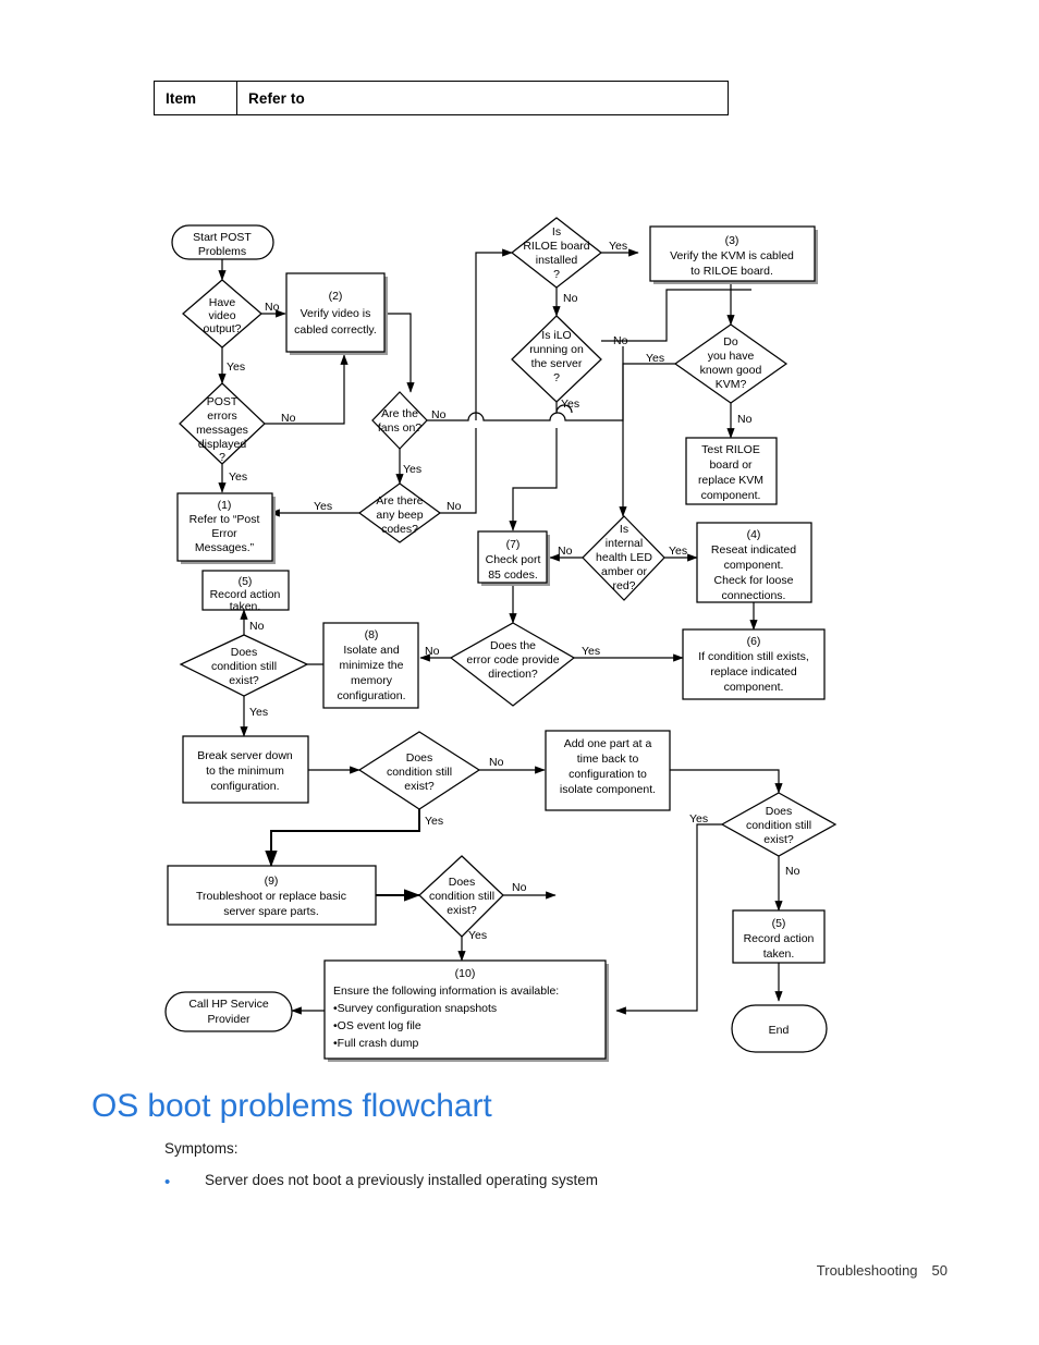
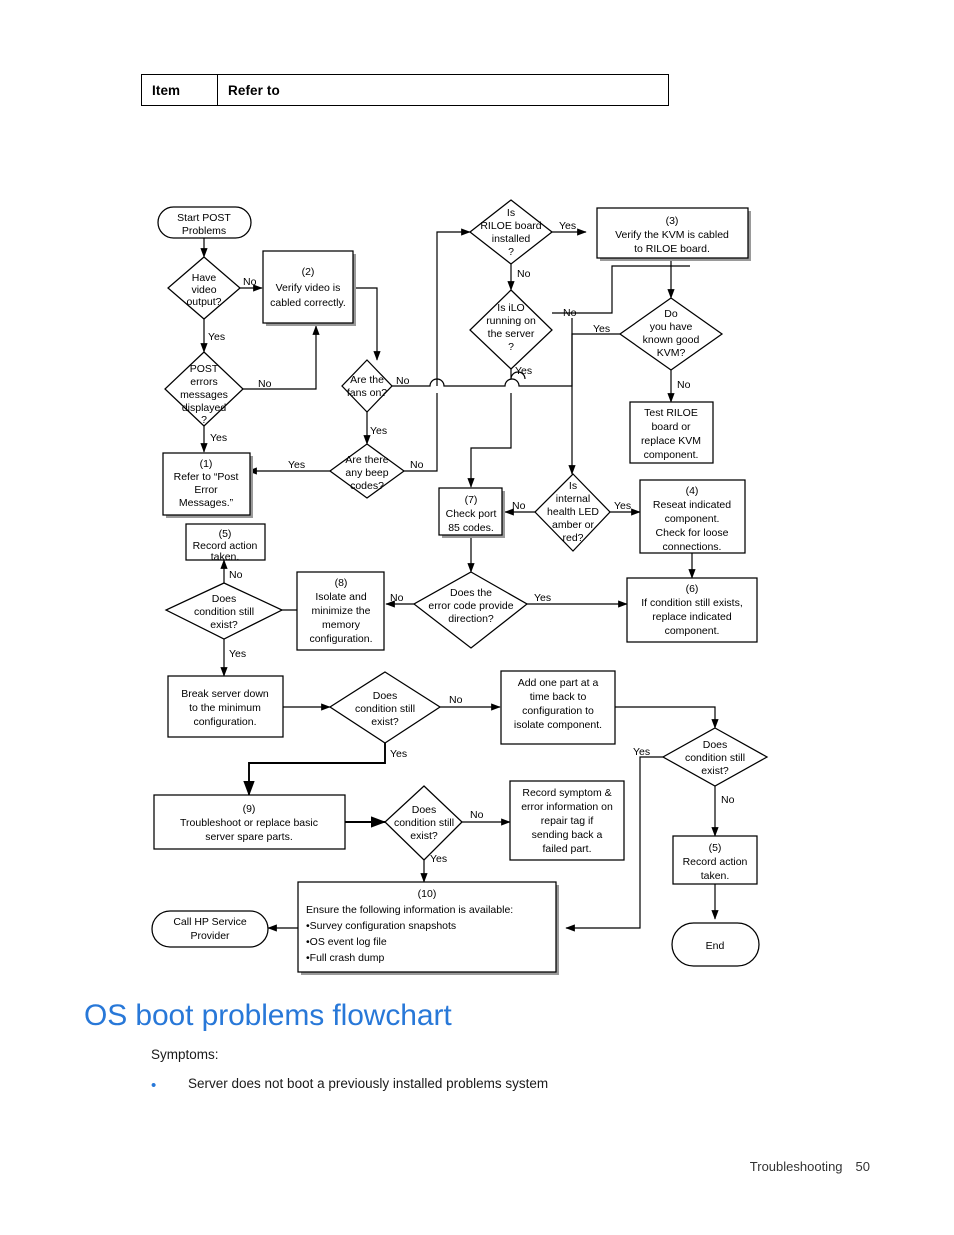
  Item
  Refer to
  Start POST
  Problems
  Have
  video
  output?
  No
  Yes
  (2)
  Verify video is
  cabled correctly.
  POST
  errors
  messages
  displayed
  ?
  No
  Yes
  (1)
  Refer to “Post
  Error
  Messages.”
  (5)
  Record action
  taken.
  Are the
  fans on?
  No
  Yes
  Are there
  any beep
  codes?
  Yes
  No
  Is
  RILOE board
  installed
  ?
  Yes
  No
  (3)
  Verify the KVM is cabled
  to RILOE board.
  Is iLO
  running on
  the server
  ?
  No
  Yes
  Do
  you have
  known good
  KVM?
  Yes
  No
  Test RILOE
  board or
  replace KVM
  component.
  (7)
  Check port
  85 codes.
  Is
  internal
  health LED
  amber or
  red?
  No
  Yes
  (4)
  Reseat indicated
  component.
  Check for loose
  connections.
  Does the
  error code provide
  direction?
  No
  Yes
  (8)
  Isolate and
  minimize the
  memory
  configuration.
  Does
  condition still
  exist?
  No
  Yes
  (6)
  If condition still exists,
  replace indicated
  component.
  Break server down
  to the minimum
  configuration.
  Does
  condition still
  exist?
  No
  Yes
  Add one part at a
  time back to
  configuration to
  isolate component.
  Does
  condition still
  exist?
  Yes
  No
  (5)
  Record action
  taken.
  (9)
  Troubleshoot or replace basic
  server spare parts.
  Does
  condition still
  exist?
  No
  Yes
+ Record symptom &
+ error information on
+ repair tag if
+ sending back a
+ failed part.
  (10)
  Ensure the following information is available:
  •Survey configuration snapshots
  •OS event log file
  •Full crash dump
  Call HP Service
  Provider
  End
  OS boot problems flowchart
  Symptoms:
  •
- Server does not boot a previously installed operating system
+ Server does not boot a previously installed problems system
  Troubleshooting 50
